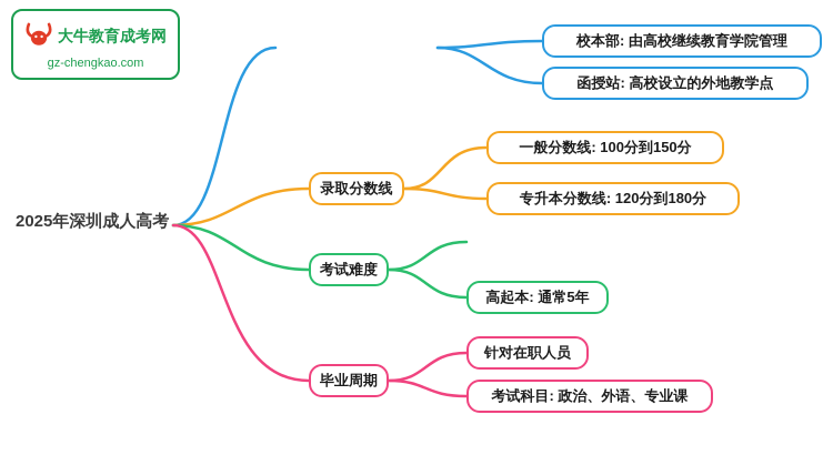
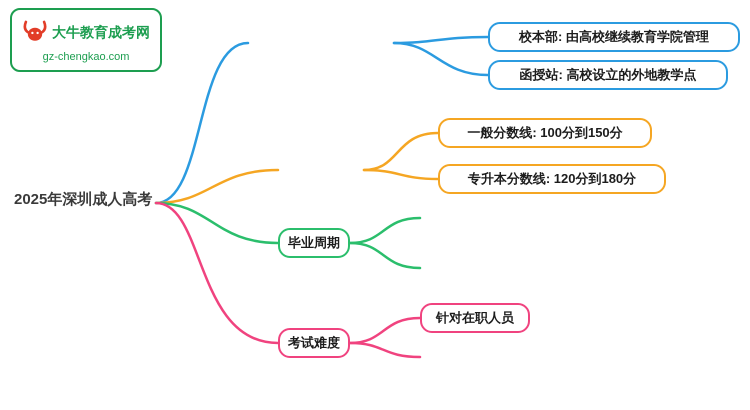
  大牛教育成考网
  gz-chengkao.com
  2025年深圳成人高考
  校本部: 由高校继续教育学院管理
  函授站: 高校设立的外地教学点
- 录取分数线
  一般分数线: 100分到150分
  专升本分数线: 120分到180分
- 考试难度
+ 毕业周期
- 高起本: 通常5年
- 毕业周期
+ 考试难度
  针对在职人员
- 考试科目: 政治、外语、专业课
